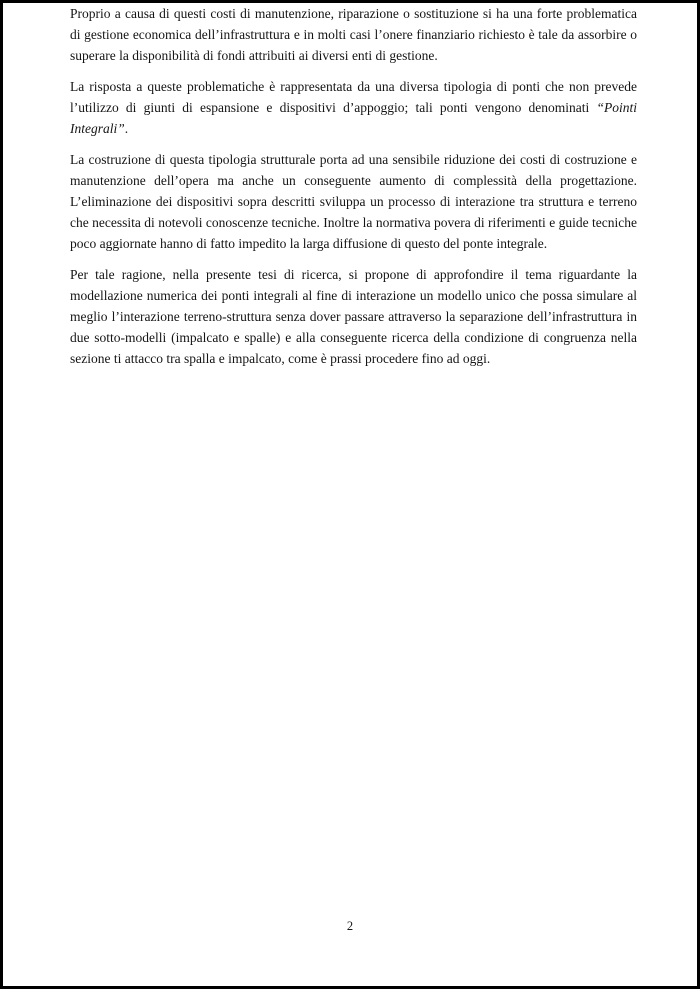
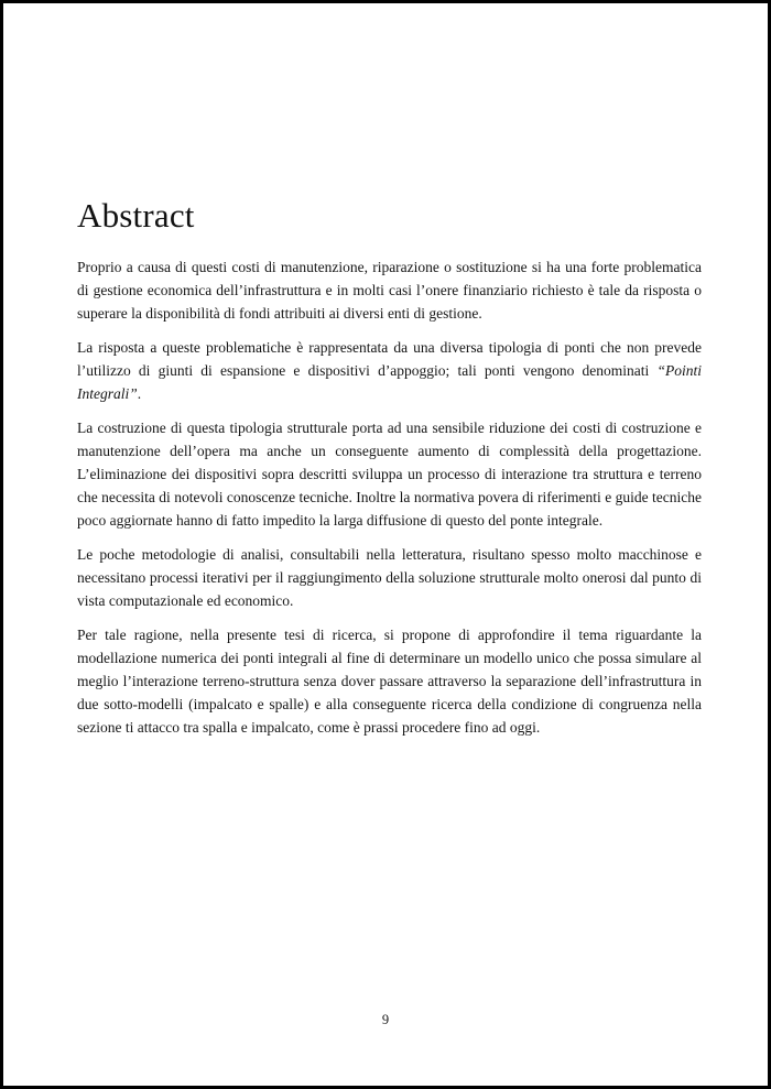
+ Abstract
- Proprio a causa di questi costi di manutenzione, riparazione o sostituzione si ha una forte problematica di gestione economica dell’infrastruttura e in molti casi l’onere finanziario richiesto è tale da assorbire o superare la disponibilità di fondi attribuiti ai diversi enti di gestione.
+ Proprio a causa di questi costi di manutenzione, riparazione o sostituzione si ha una forte problematica di gestione economica dell’infrastruttura e in molti casi l’onere finanziario richiesto è tale da risposta o superare la disponibilità di fondi attribuiti ai diversi enti di gestione.
  La risposta a queste problematiche è rappresentata da una diversa tipologia di ponti che non prevede l’utilizzo di giunti di espansione e dispositivi d’appoggio; tali ponti vengono denominati “Pointi Integrali”.
  La costruzione di questa tipologia strutturale porta ad una sensibile riduzione dei costi di costruzione e manutenzione dell’opera ma anche un conseguente aumento di complessità della progettazione. L’eliminazione dei dispositivi sopra descritti sviluppa un processo di interazione tra struttura e terreno che necessita di notevoli conoscenze tecniche. Inoltre la normativa povera di riferimenti e guide tecniche poco aggiornate hanno di fatto impedito la larga diffusione di questo del ponte integrale.
+ Le poche metodologie di analisi, consultabili nella letteratura, risultano spesso molto macchinose e necessitano processi iterativi per il raggiungimento della soluzione strutturale molto onerosi dal punto di vista computazionale ed economico.
- Per tale ragione, nella presente tesi di ricerca, si propone di approfondire il tema riguardante la modellazione numerica dei ponti integrali al fine di interazione un modello unico che possa simulare al meglio l’interazione terreno-struttura senza dover passare attraverso la separazione dell’infrastruttura in due sotto-modelli (impalcato e spalle) e alla conseguente ricerca della condizione di congruenza nella sezione ti attacco tra spalla e impalcato, come è prassi procedere fino ad oggi.
+ Per tale ragione, nella presente tesi di ricerca, si propone di approfondire il tema riguardante la modellazione numerica dei ponti integrali al fine di determinare un modello unico che possa simulare al meglio l’interazione terreno-struttura senza dover passare attraverso la separazione dell’infrastruttura in due sotto-modelli (impalcato e spalle) e alla conseguente ricerca della condizione di congruenza nella sezione ti attacco tra spalla e impalcato, come è prassi procedere fino ad oggi.
- 2
+ 9
